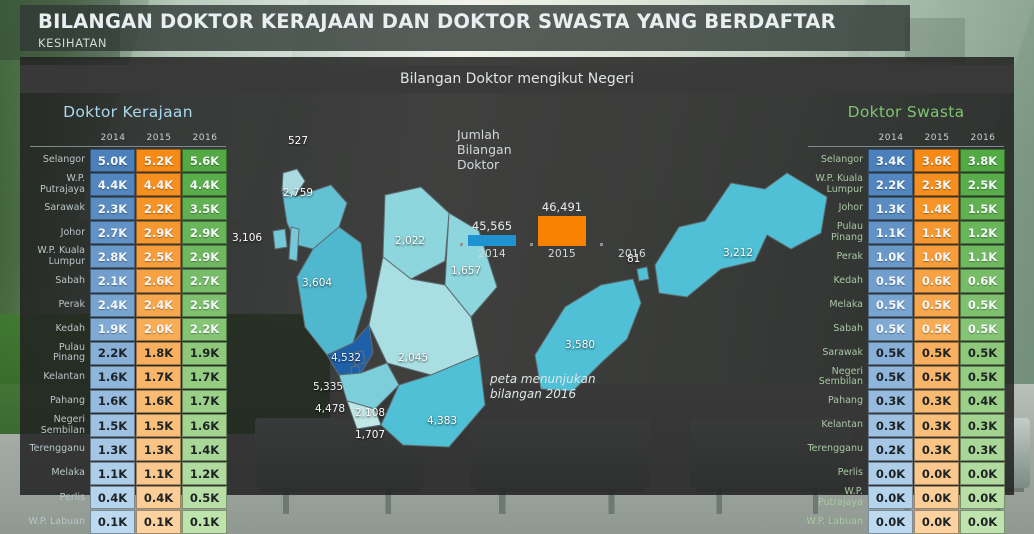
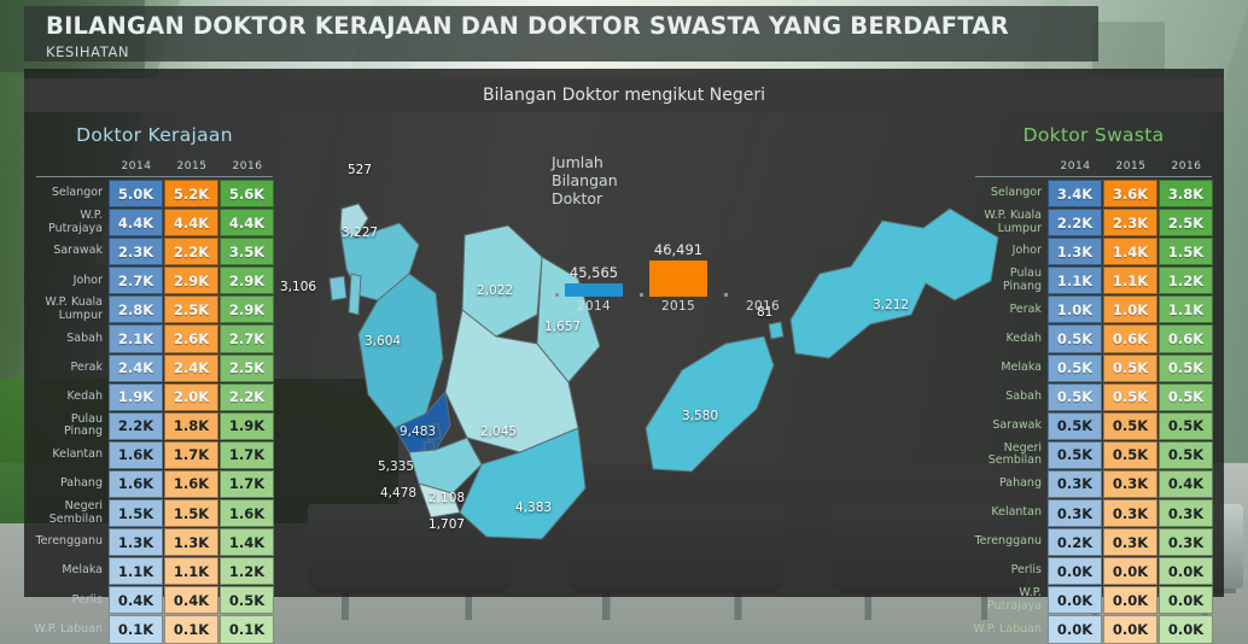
  BILANGAN DOKTOR KERAJAAN DAN DOKTOR SWASTA YANG BERDAFTAR
  KESIHATAN
  Bilangan Doktor mengikut Negeri
  Doktor Kerajaan
  2014
  2015
  2016
  Selangor
  5.0K
  5.2K
  5.6K
  W.P. Putrajaya
  4.4K
  4.4K
  4.4K
  Sarawak
  2.3K
  2.2K
  3.5K
  Johor
  2.7K
  2.9K
  2.9K
  W.P. Kuala Lumpur
  2.8K
  2.5K
  2.9K
  Sabah
  2.1K
  2.6K
  2.7K
  Perak
  2.4K
  2.4K
  2.5K
  Kedah
  1.9K
  2.0K
  2.2K
  Pulau Pinang
  2.2K
  1.8K
  1.9K
  Kelantan
  1.6K
  1.7K
  1.7K
  Pahang
  1.6K
  1.6K
  1.7K
  Negeri Sembilan
  1.5K
  1.5K
  1.6K
  Terengganu
  1.3K
  1.3K
  1.4K
  Melaka
  1.1K
  1.1K
  1.2K
  Perlis
  0.4K
  0.4K
  0.5K
  W.P. Labuan
  0.1K
  0.1K
  0.1K
  Doktor Swasta
  2014
  2015
  2016
  Selangor
  3.4K
  3.6K
  3.8K
  W.P. Kuala Lumpur
  2.2K
  2.3K
  2.5K
  Johor
  1.3K
  1.4K
  1.5K
  Pulau Pinang
  1.1K
  1.1K
  1.2K
  Perak
  1.0K
  1.0K
  1.1K
  Kedah
  0.5K
  0.6K
  0.6K
  Melaka
  0.5K
  0.5K
  0.5K
  Sabah
  0.5K
  0.5K
  0.5K
  Sarawak
  0.5K
  0.5K
  0.5K
  Negeri Sembilan
  0.5K
  0.5K
  0.5K
  Pahang
  0.3K
  0.3K
  0.4K
  Kelantan
  0.3K
  0.3K
  0.3K
  Terengganu
  0.2K
  0.3K
  0.3K
  Perlis
  0.0K
  0.0K
  0.0K
  W.P. Putrajaya
  0.0K
  0.0K
  0.0K
  W.P. Labuan
  0.0K
  0.0K
  0.0K
  527
- 2,759
+ 3,227
  3,106
  3,604
  2,022
  1,657
- 4,532
+ 9,483
  5,335
  4,478
  2,045
  2,108
  1,707
  4,383
  81
  3,212
  3,580
- peta menunjukan
- bilangan 2016
  Jumlah
  Bilangan
  Doktor
  45,565
  2014
  46,491
  2015
  2016
